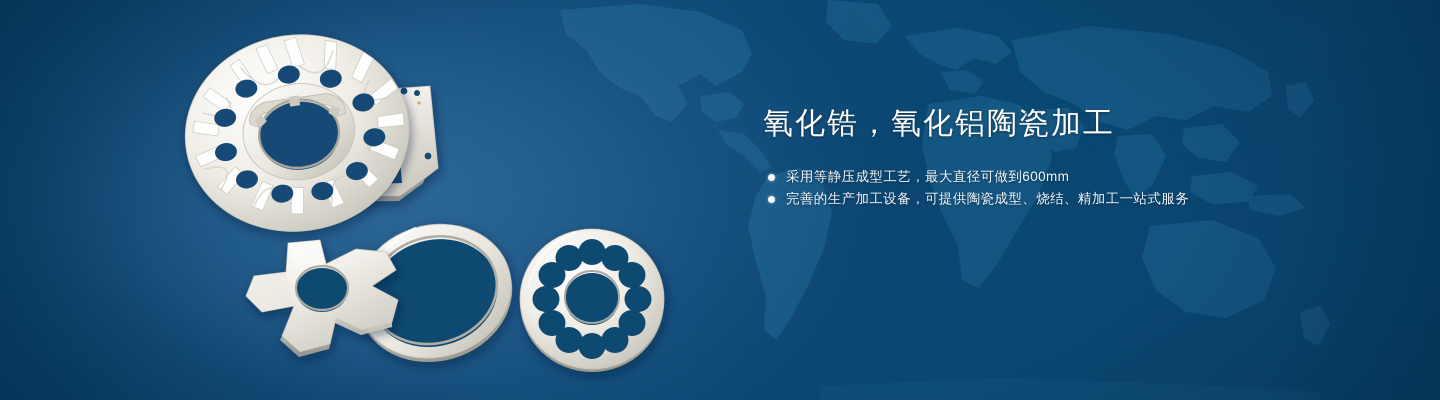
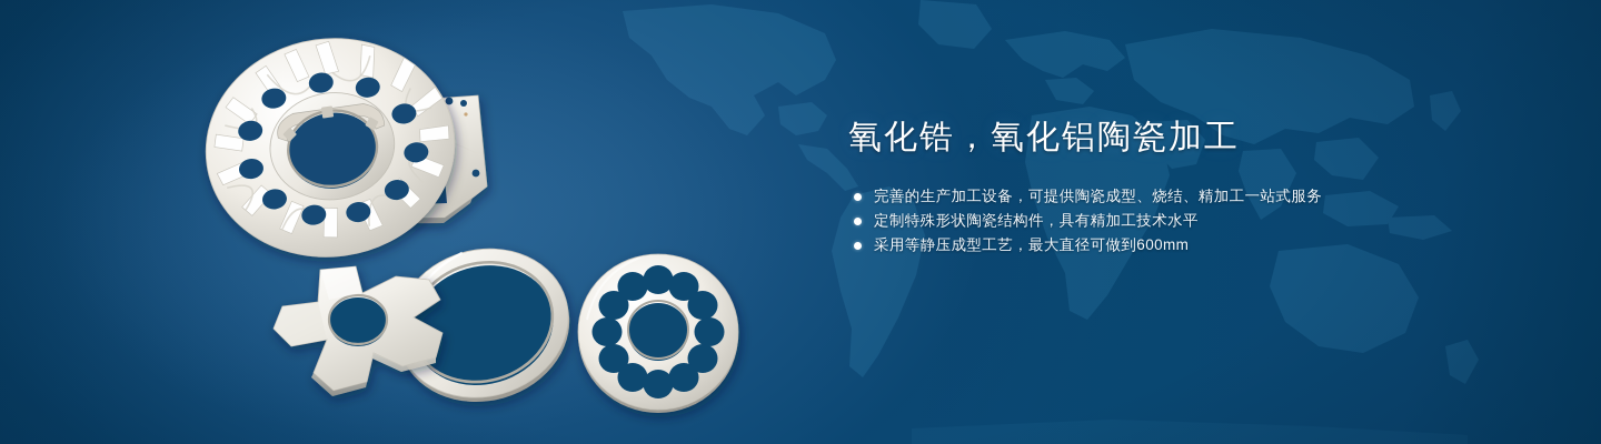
  氧化锆，氧化铝陶瓷加工
- 采用等静压成型工艺，最大直径可做到600mm
+ 完善的生产加工设备，可提供陶瓷成型、烧结、精加工一站式服务
+ 定制特殊形状陶瓷结构件，具有精加工技术水平
- 完善的生产加工设备，可提供陶瓷成型、烧结、精加工一站式服务
+ 采用等静压成型工艺，最大直径可做到600mm
